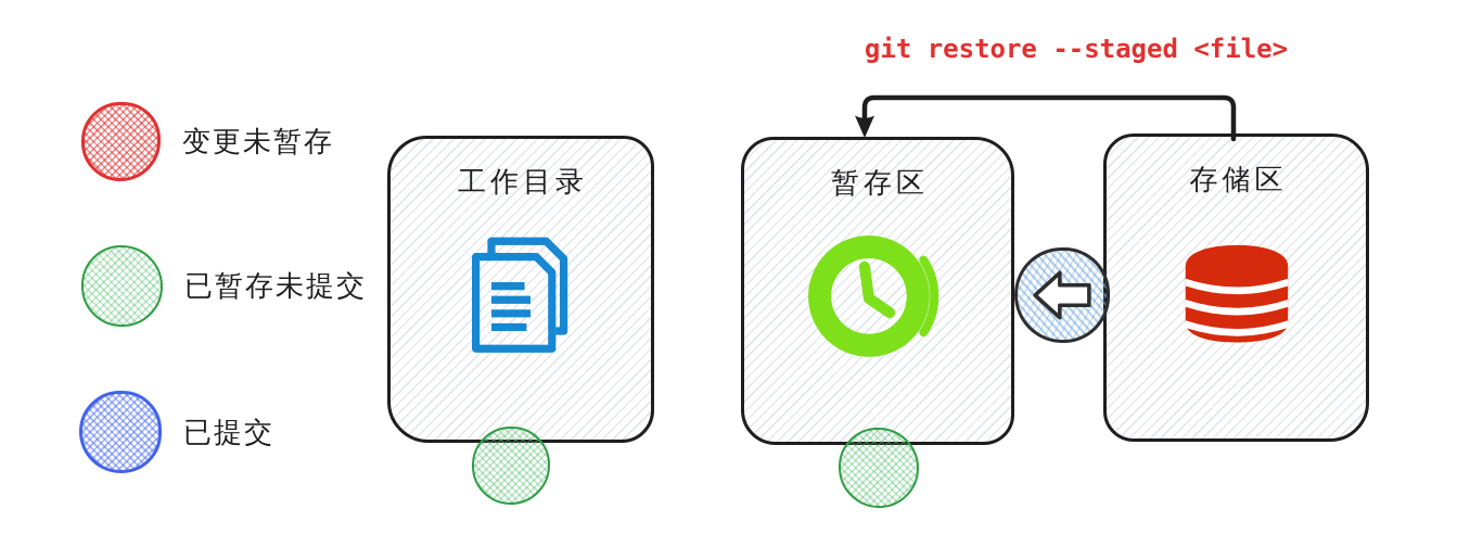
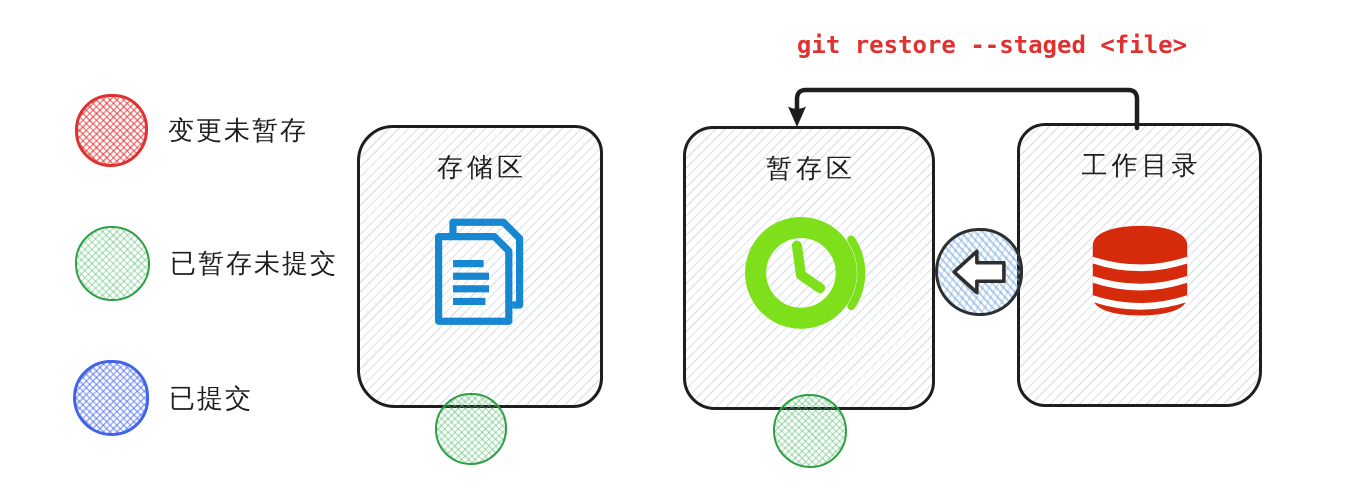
  变更未暂存
  已暂存未提交
  已提交
  git restore --staged <file>
- 工作目录
+ 存储区
  暂存区
- 存储区
+ 工作目录
